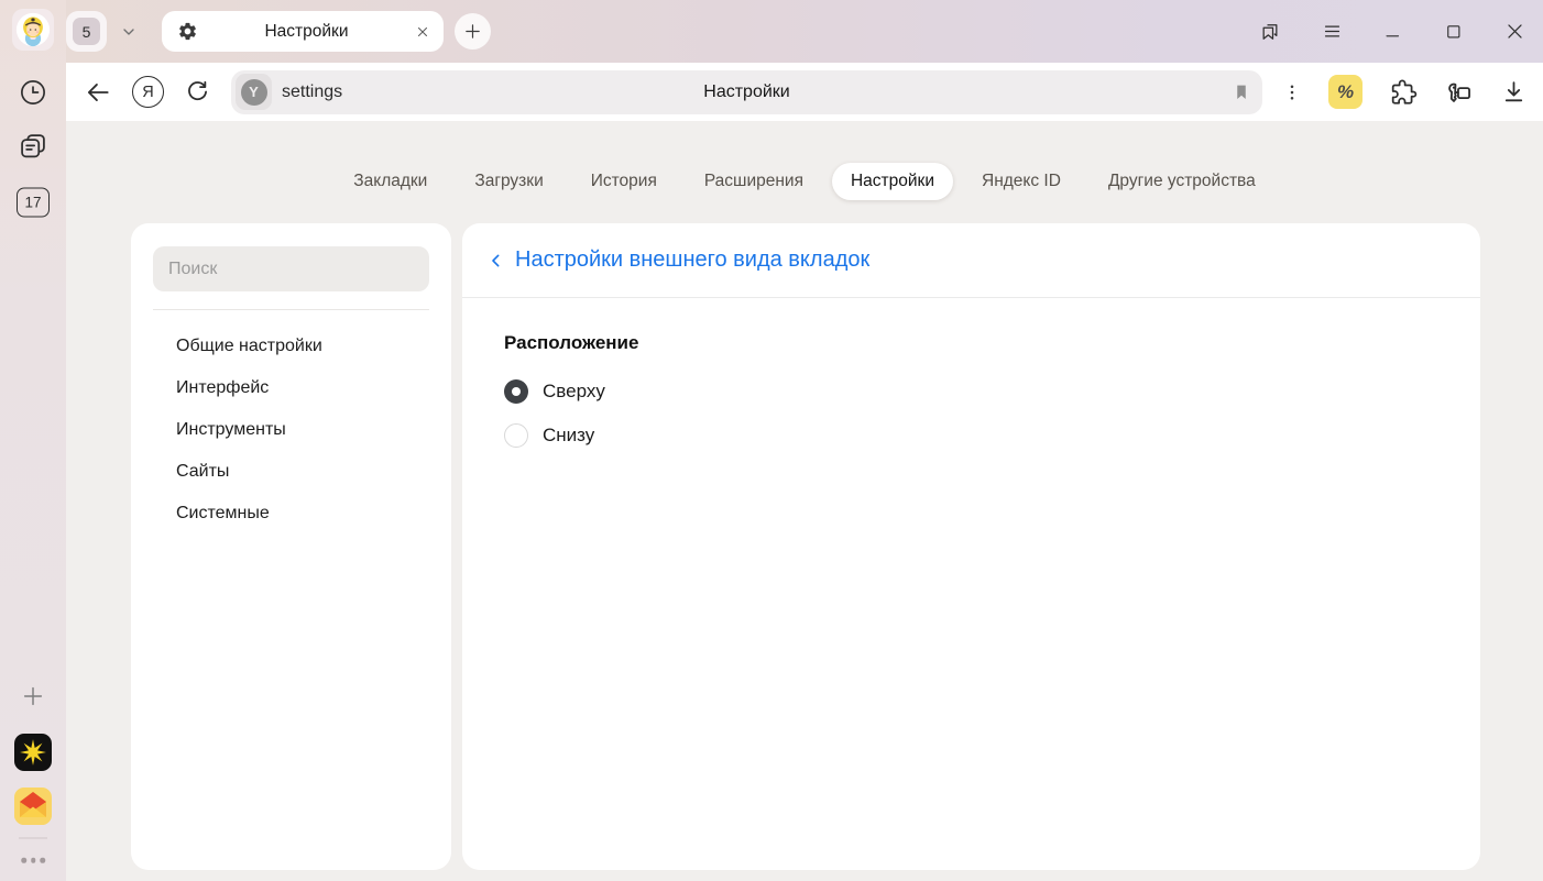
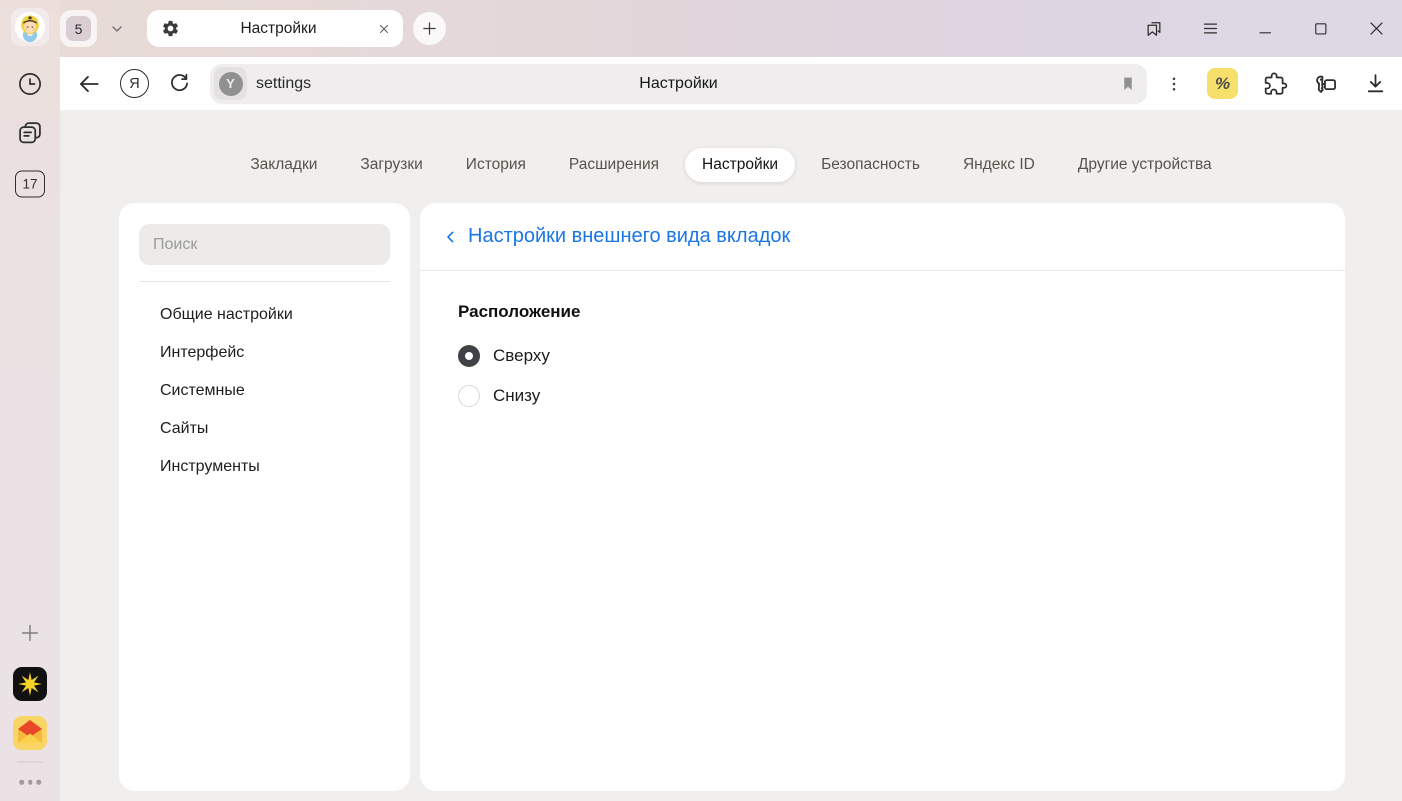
  17
  5
  Настройки
  Я
  Y
  settings
  Настройки
  %
  Закладки
  Загрузки
  История
  Расширения
  Настройки
+ Безопасность
  Яндекс ID
  Другие устройства
  Поиск
  Общие настройки
  Интерфейс
- Инструменты
+ Системные
  Сайты
- Системные
+ Инструменты
  Настройки внешнего вида вкладок
  Расположение
  Сверху
  Снизу
